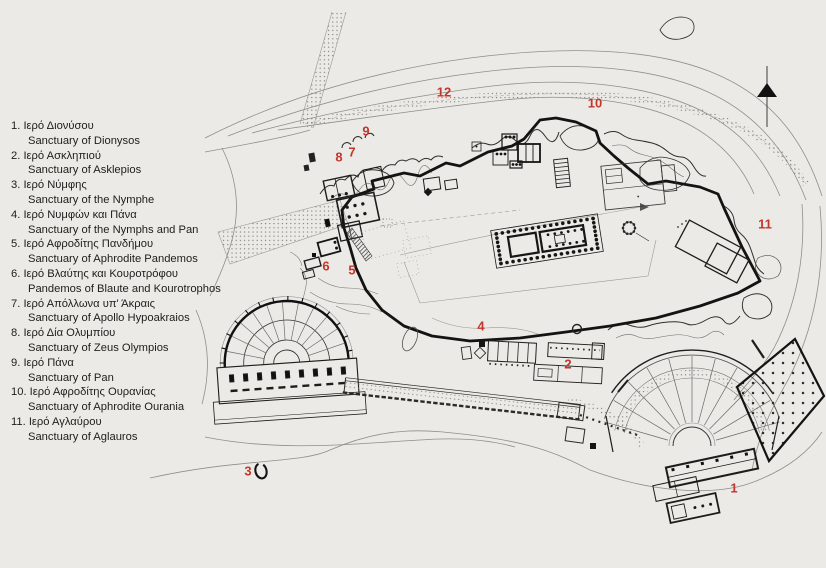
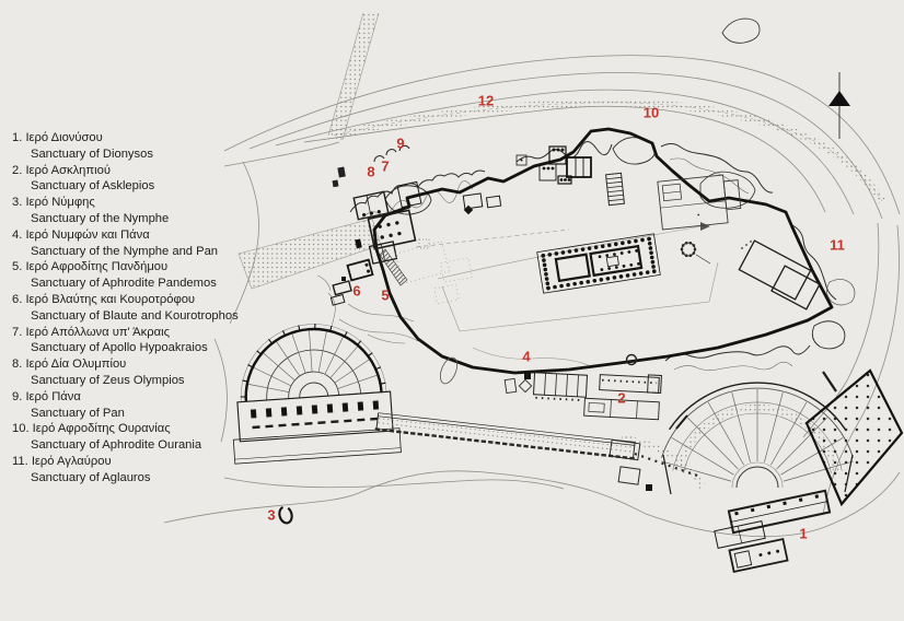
  1. Ιερό Διονύσου
  Sanctuary of Dionysos
  2. Ιερό Ασκληπιού
  Sanctuary of Asklepios
  3. Ιερό Νύμφης
  Sanctuary of the Nymphe
  4. Ιερό Νυμφών και Πάνα
- Sanctuary of the Nymphs and Pan
+ Sanctuary of the Nymphe and Pan
  5. Ιερό Αφροδίτης Πανδήμου
  Sanctuary of Aphrodite Pandemos
  6. Ιερό Βλαύτης και Κουροτρόφου
- Pandemos of Blaute and Kourotrophos
+ Sanctuary of Blaute and Kourotrophos
  7. Ιερό Απόλλωνα υπ' Άκραις
  Sanctuary of Apollo Hypoakraios
  8. Ιερό Δία Ολυμπίου
  Sanctuary of Zeus Olympios
  9. Ιερό Πάνα
  Sanctuary of Pan
  10. Ιερό Αφροδίτης Ουρανίας
  Sanctuary of Aphrodite Ourania
  11. Ιερό Αγλαύρου
  Sanctuary of Aglauros
  1
  2
  3
  4
  5
  6
  7
  8
  9
  10
  11
  12
